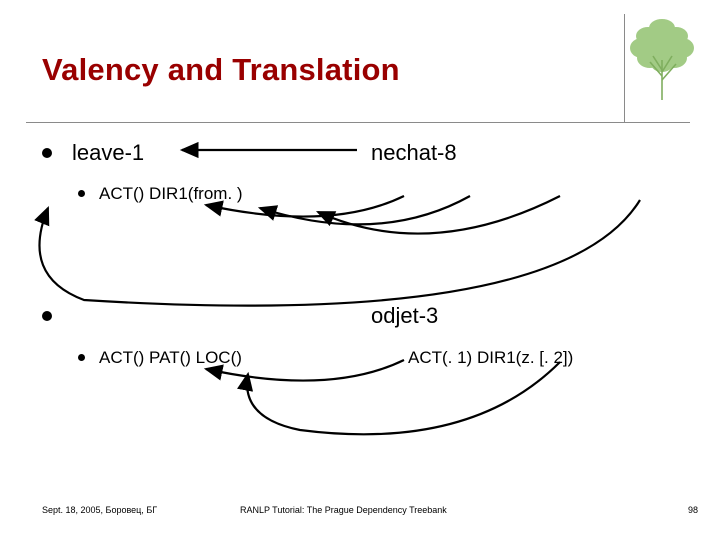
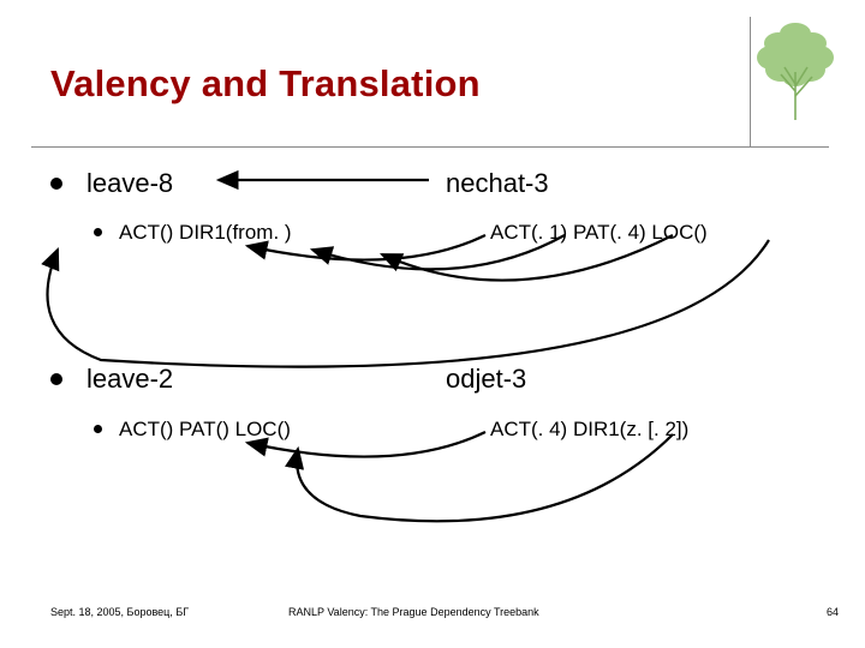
  Valency and Translation
- leave-1
+ leave-8
- nechat-8
+ nechat-3
  ACT() DIR1(from. )
+ ACT(. 1) PAT(. 4) LOC()
+ leave-2
  odjet-3
  ACT() PAT() LOC()
- ACT(. 1) DIR1(z. [. 2])
+ ACT(. 4) DIR1(z. [. 2])
  Sept. 18, 2005, Боровец, БГ
- RANLP Tutorial: The Prague Dependency Treebank
+ RANLP Valency: The Prague Dependency Treebank
- 98
+ 64
